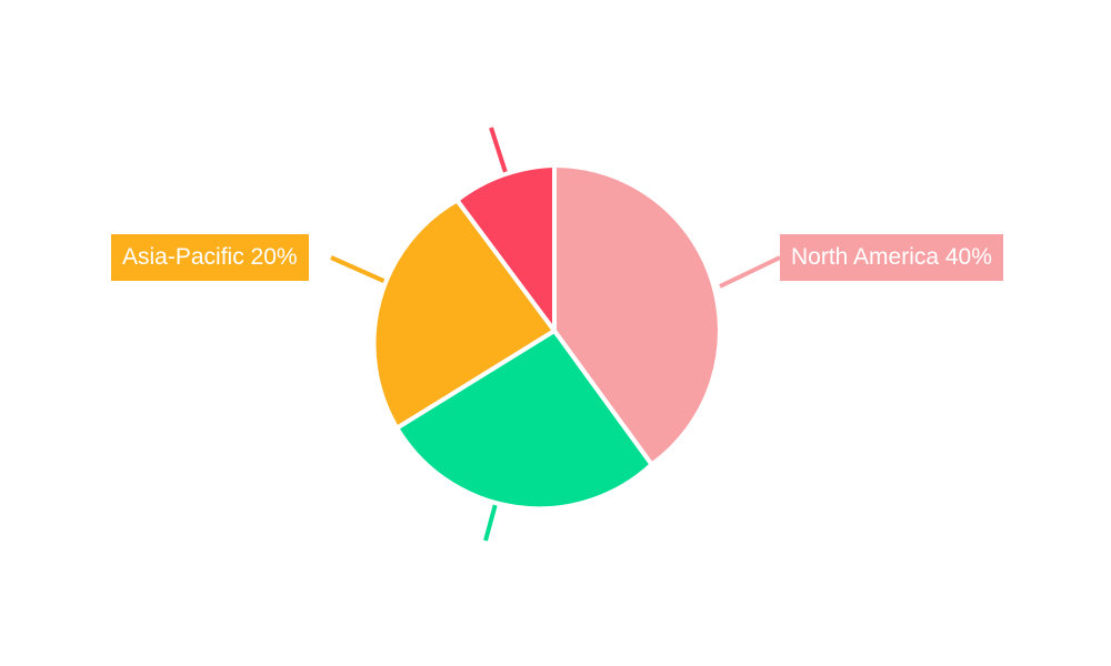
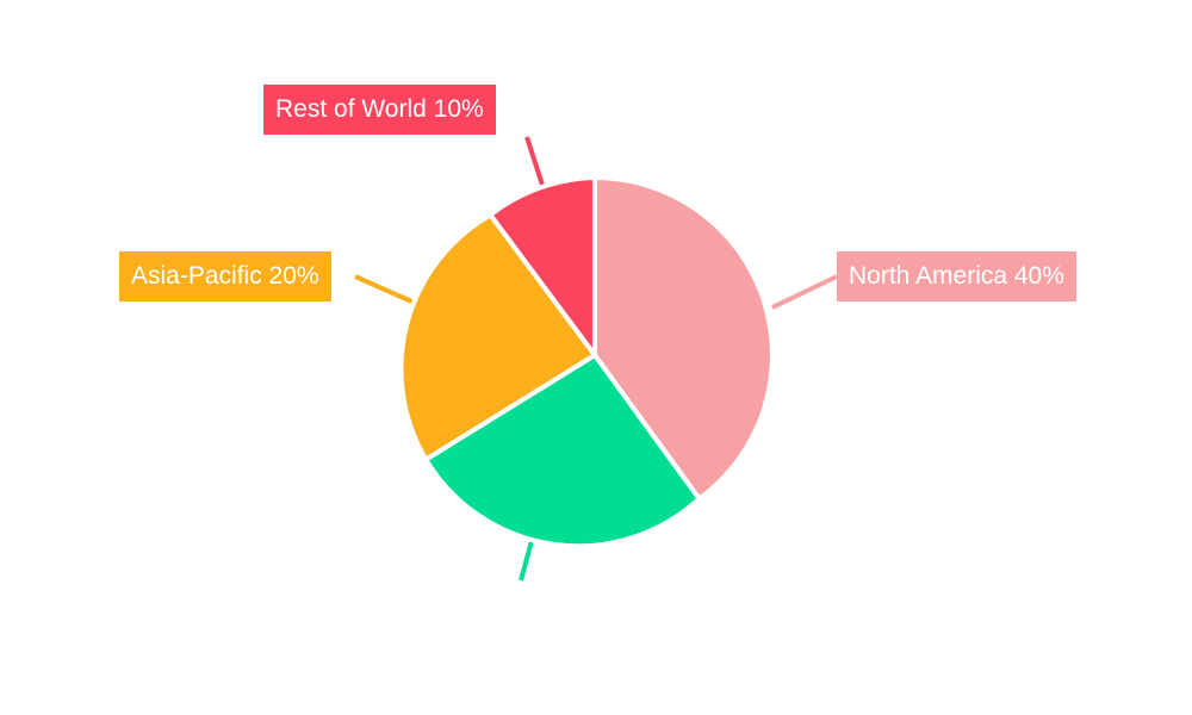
  North America 40%
  Asia-Pacific 20%
+ Rest of World 10%
